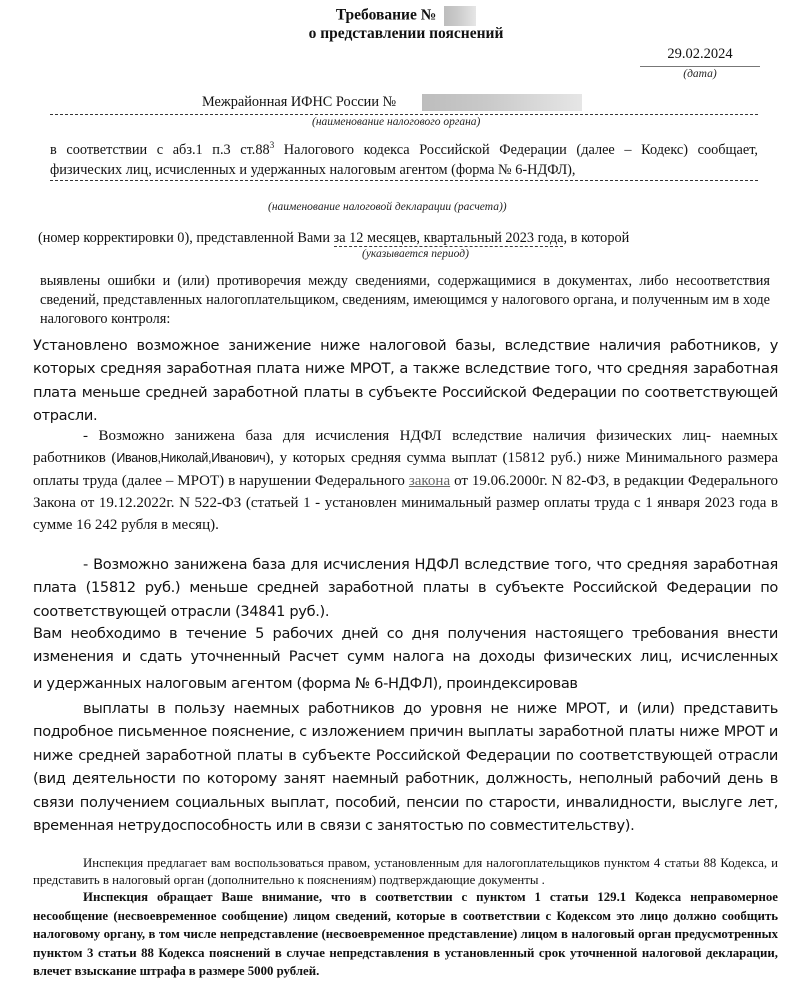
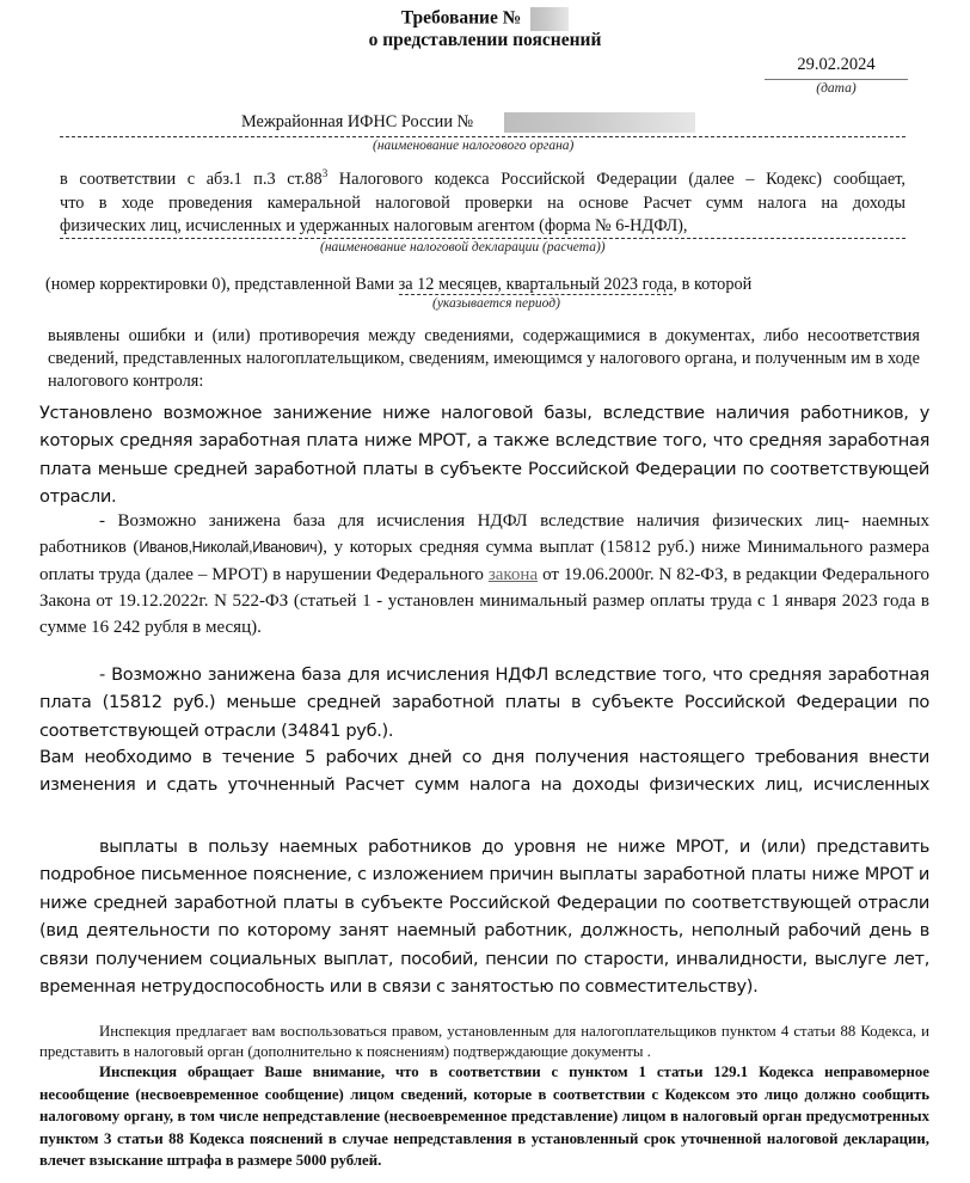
  Требование №
  о представлении пояснений
  29.02.2024
  (дата)
  Межрайонная ИФНС России №
  (наименование налогового органа)
  в соответствии с абз.1 п.3 ст.883 Налогового кодекса Российской Федерации (далее – Кодекс) сообщает,
+ что в ходе проведения камеральной налоговой проверки на основе Расчет сумм налога на доходы
  физических лиц, исчисленных и удержанных налоговым агентом (форма № 6-НДФЛ),
  (наименование налоговой декларации (расчета))
  (номер корректировки 0), представленной Вами за 12 месяцев, квартальный 2023 года, в которой
  (указывается период)
  выявлены ошибки и (или) противоречия между сведениями, содержащимися в документах, либо несоответствия сведений, представленных налогоплательщиком, сведениям, имеющимся у налогового органа, и полученным им в ходе налогового контроля:
  Установлено возможное занижение ниже налоговой базы, вследствие наличия работников, у которых средняя заработная плата ниже МРОТ, а также вследствие того, что средняя заработная плата меньше средней заработной платы в субъекте Российской Федерации по соответствующей отрасли.
  - Возможно занижена база для исчисления НДФЛ вследствие наличия физических лиц- наемных работников (Иванов,Николай,Иванович), у которых средняя сумма выплат (15812 руб.) ниже Минимального размера оплаты труда (далее – МРОТ) в нарушении Федерального закона от 19.06.2000г. N 82-ФЗ, в редакции Федерального Закона от 19.12.2022г. N 522-ФЗ (статьей 1 - установлен минимальный размер оплаты труда с 1 января 2023 года в сумме 16 242 рубля в месяц).
  - Возможно занижена база для исчисления НДФЛ вследствие того, что средняя заработная плата (15812 руб.) меньше средней заработной платы в субъекте Российской Федерации по соответствующей отрасли (34841 руб.).
  Вам необходимо в течение 5 рабочих дней со дня получения настоящего требования внести
  изменения и сдать уточненный Расчет сумм налога на доходы физических лиц, исчисленных
- и удержанных налоговым агентом (форма № 6-НДФЛ), проиндексировав
  выплаты в пользу наемных работников до уровня не ниже МРОТ, и (или) представить подробное письменное пояснение, с изложением причин выплаты заработной платы ниже МРОТ и ниже средней заработной платы в субъекте Российской Федерации по соответствующей отрасли (вид деятельности по которому занят наемный работник, должность, неполный рабочий день в связи получением социальных выплат, пособий, пенсии по старости, инвалидности, выслуге лет, временная нетрудоспособность или в связи с занятостью по совместительству).
  Инспекция предлагает вам воспользоваться правом, установленным для налогоплательщиков пунктом 4 статьи 88 Кодекса, и представить в налоговый орган (дополнительно к пояснениям) подтверждающие документы .
  Инспекция обращает Ваше внимание, что в соответствии с пунктом 1 статьи 129.1 Кодекса неправомерное несообщение (несвоевременное сообщение) лицом сведений, которые в соответствии с Кодексом это лицо должно сообщить налоговому органу, в том числе непредставление (несвоевременное представление) лицом в налоговый орган предусмотренных пунктом 3 статьи 88 Кодекса пояснений в случае непредставления в установленный срок уточненной налоговой декларации, влечет взыскание штрафа в размере 5000 рублей.
